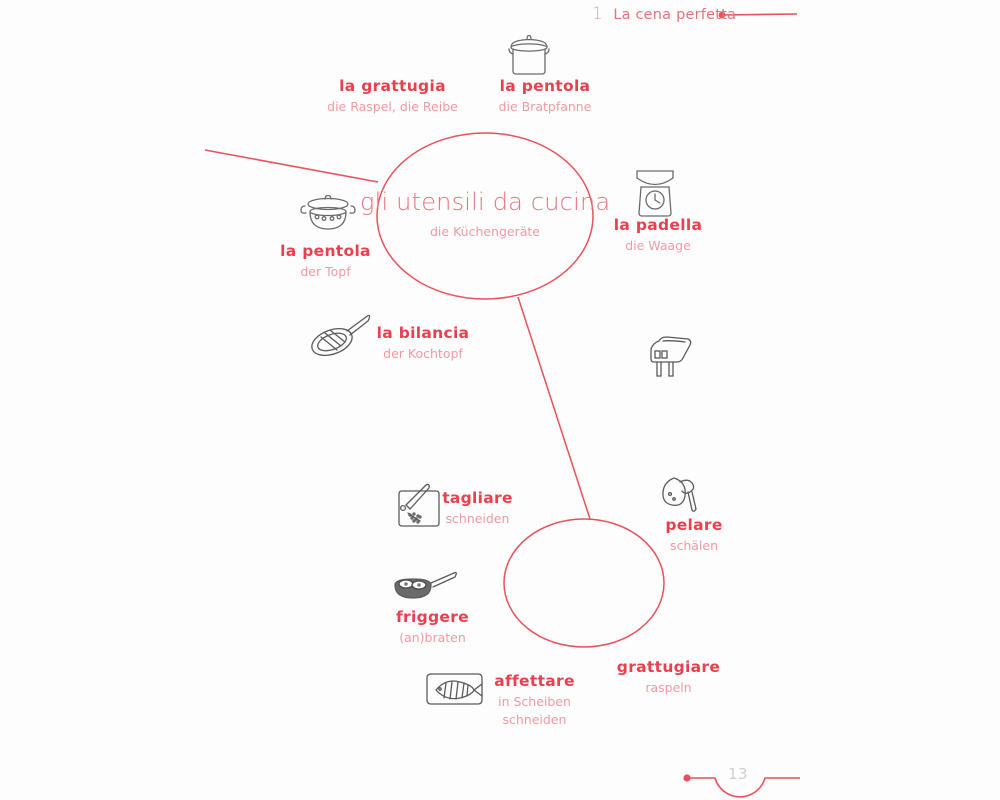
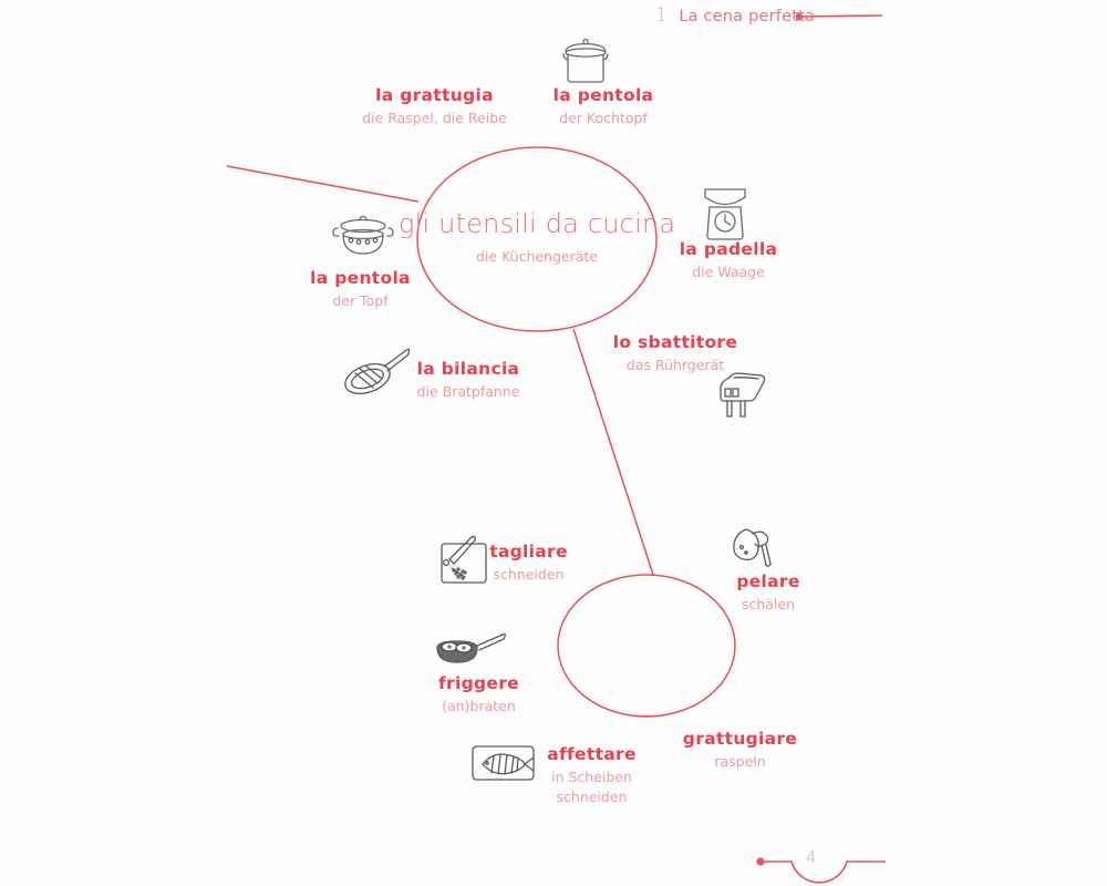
  1
  La cena perfetta
- 13
+ 4
  gli utensili da cucina
  die Küchengeräte
  la grattugia
  die Raspel, die Reibe
  la pentola
- die Bratpfanne
+ der Kochtopf
  la padella
  die Waage
  la pentola
  der Topf
  la bilancia
- der Kochtopf
+ die Bratpfanne
+ lo sbattitore
+ das Rührgerät
  tagliare
  schneiden
  pelare
  schälen
  friggere
  (an)braten
  grattugiare
  raspeln
  affettare
  in Scheiben
  schneiden
